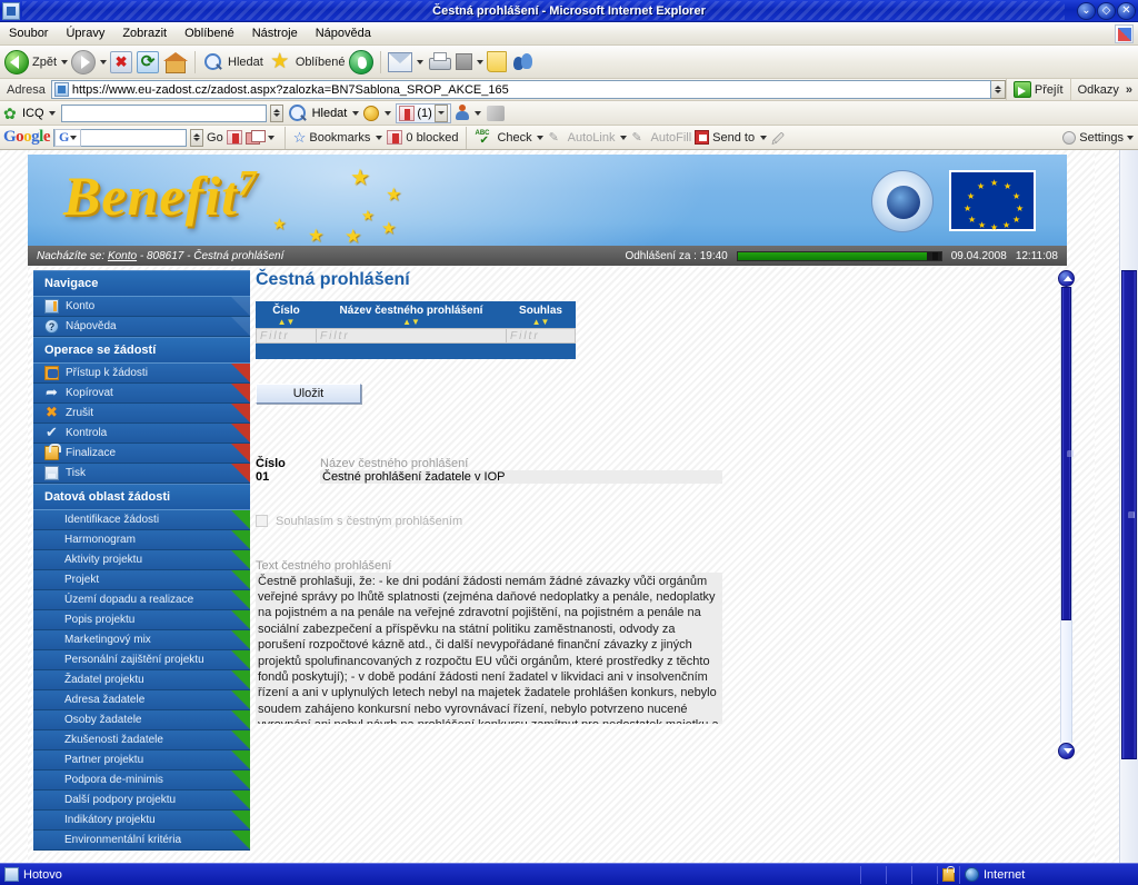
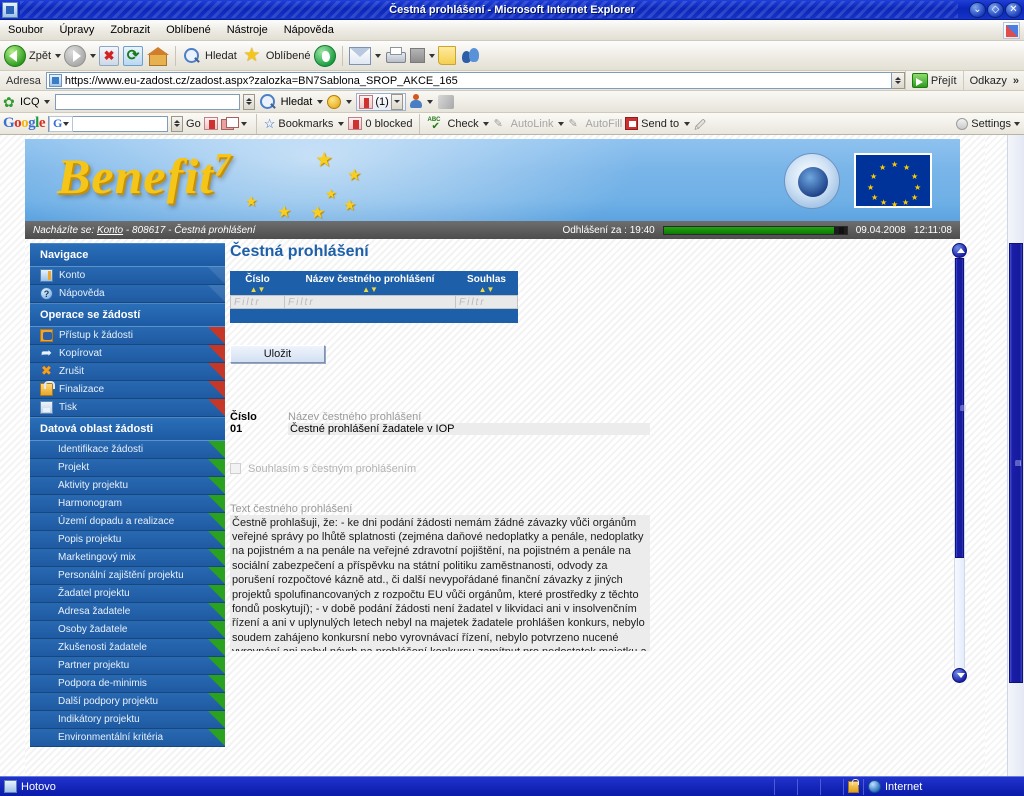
  Čestná prohlášení - Microsoft Internet Explorer
  ⌄
  ◇
  ✕
  Soubor
  Úpravy
  Zobrazit
  Oblíbené
  Nástroje
  Nápověda
  Zpět
  Hledat
  ★
  Oblíbené
  Adresa
  https://www.eu-zadost.cz/zadost.aspx?zalozka=BN7Sablona_SROP_AKCE_165
  Přejít
  Odkazy
  »
  ICQ
  Hledat
  (1)
  Google
  G
  Go
  ☆
  Bookmarks
  0 blocked
  Check
  AutoLink
  AutoFill
  Send to
  Settings
  Benefit7
  ★
  ★
  ★
  ★
  ★
  ★
  ★
  ★
  ★
  ★
  ★
  ★
  ★
  ★
  ★
  ★
  ★
  ★
  ★
  Nacházíte se:
  Konto
  - 808617 - Čestná prohlášení
  Odhlášení za : 19:40
  09.04.2008
  12:11:08
  Navigace
  Konto
  Nápověda
  Operace se žádostí
  Přístup k žádosti
  ➦
  Kopírovat
  ✖
  Zrušit
- ✔
- Kontrola
  Finalizace
  Tisk
  Datová oblast žádosti
  Identifikace žádosti
- Harmonogram
+ Projekt
  Aktivity projektu
- Projekt
+ Harmonogram
  Území dopadu a realizace
  Popis projektu
  Marketingový mix
  Personální zajištění projektu
  Žadatel projektu
  Adresa žadatele
  Osoby žadatele
  Zkušenosti žadatele
  Partner projektu
  Podpora de-minimis
  Další podpory projektu
  Indikátory projektu
  Environmentální kritéria
  Čestná prohlášení
  Číslo ▲▼	Název čestného prohlášení ▲▼	Souhlas ▲▼
  Filtr	Filtr	Filtr
  Uložit
  Číslo
  Název čestného prohlášení
  01
  Čestné prohlášení žadatele v IOP
  Souhlasím s čestným prohlášením
  Text čestného prohlášení
  Čestně prohlašuji, že: - ke dni podání žádosti nemám žádné závazky vůči orgánům veřejné správy po lhůtě splatnosti (zejména daňové nedoplatky a penále, nedoplatky na pojistném a na penále na veřejné zdravotní pojištění, na pojistném a penále na sociální zabezpečení a příspěvku na státní politiku zaměstnanosti, odvody za porušení rozpočtové kázně atd., či další nevypořádané finanční závazky z jiných projektů spolufinancovaných z rozpočtu EU vůči orgánům, které prostředky z těchto fondů poskytují); - v době podání žádosti není žadatel v likvidaci ani v insolvenčním řízení a ani v uplynulých letech nebyl na majetek žadatele prohlášen konkurs, nebylo soudem zahájeno konkursní nebo vyrovnávací řízení, nebylo potvrzeno nucené
  Hotovo
  Internet
